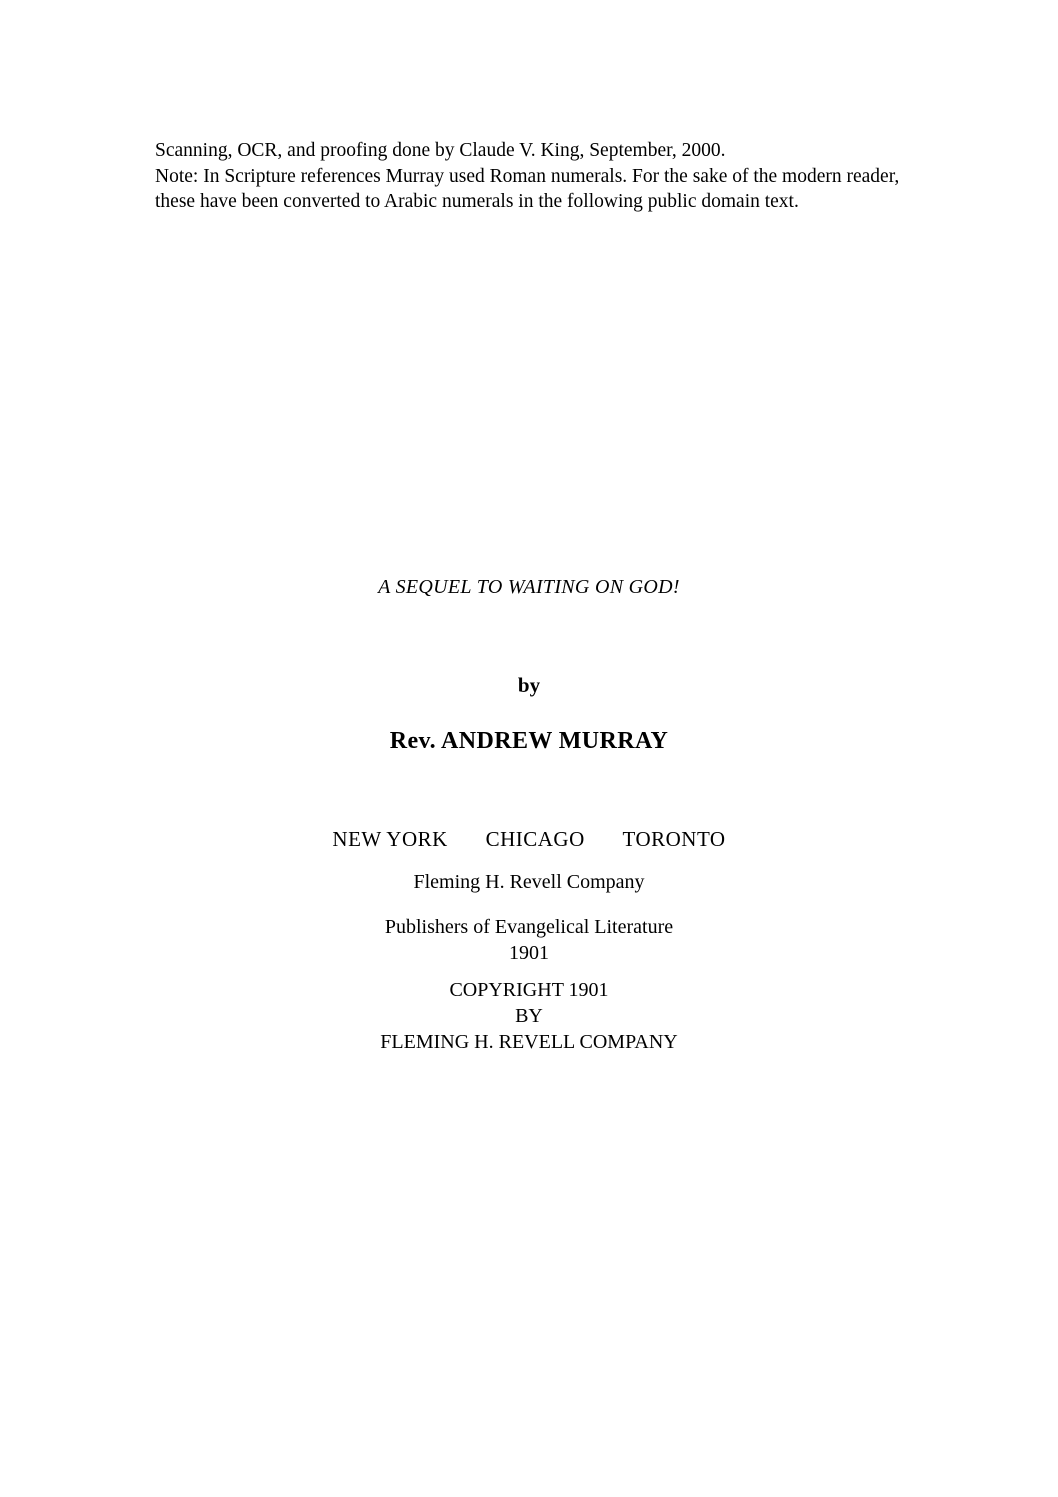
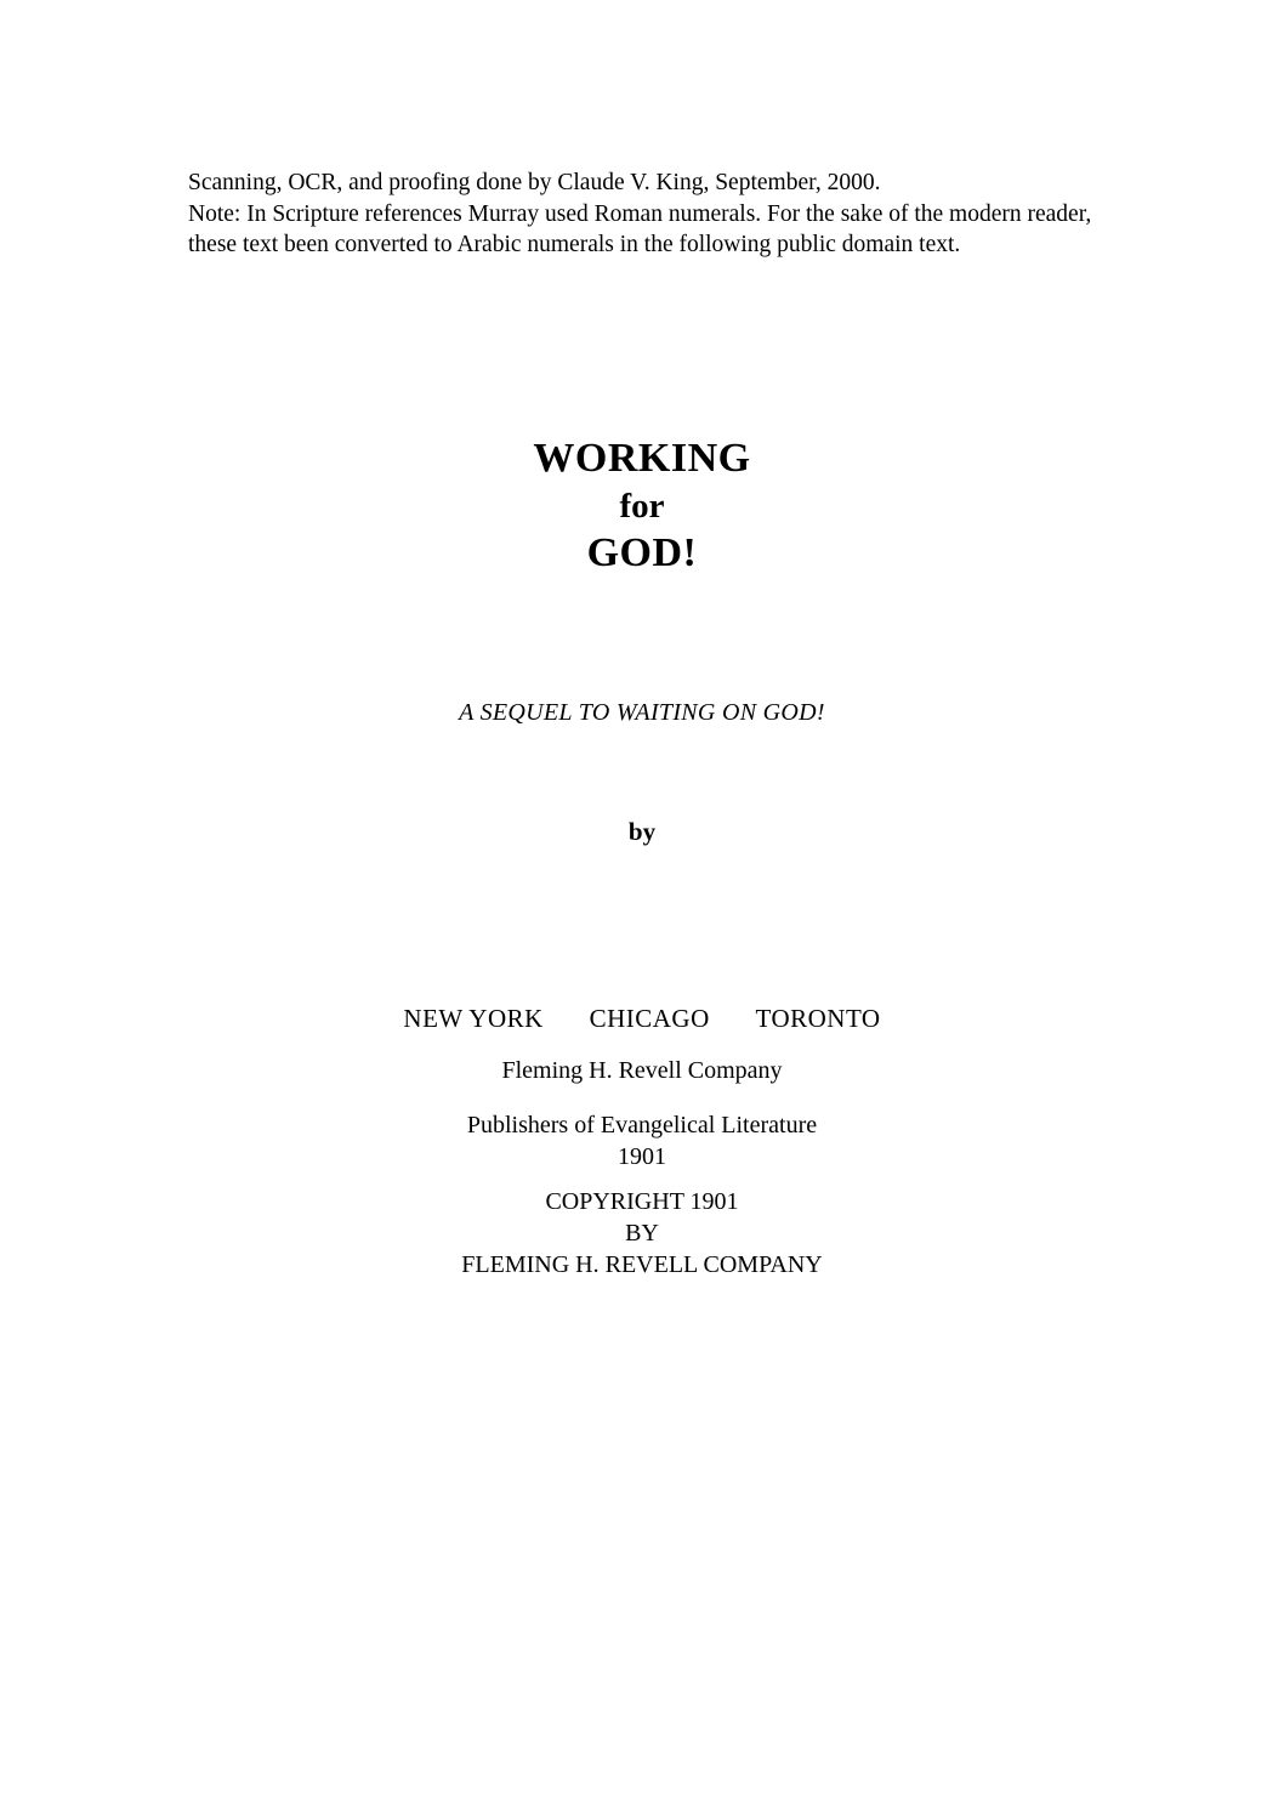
  Scanning, OCR, and proofing done by Claude V. King, September, 2000.
  Note: In Scripture references Murray used Roman numerals. For the sake of the modern reader,
- these have been converted to Arabic numerals in the following public domain text.
+ these text been converted to Arabic numerals in the following public domain text.
+ WORKING
+ for
+ GOD!
  A SEQUEL TO WAITING ON GOD!
  by
- Rev. ANDREW MURRAY
  NEW YORK CHICAGO TORONTO
  Fleming H. Revell Company
  Publishers of Evangelical Literature
  1901
  COPYRIGHT 1901
  BY
  FLEMING H. REVELL COMPANY
